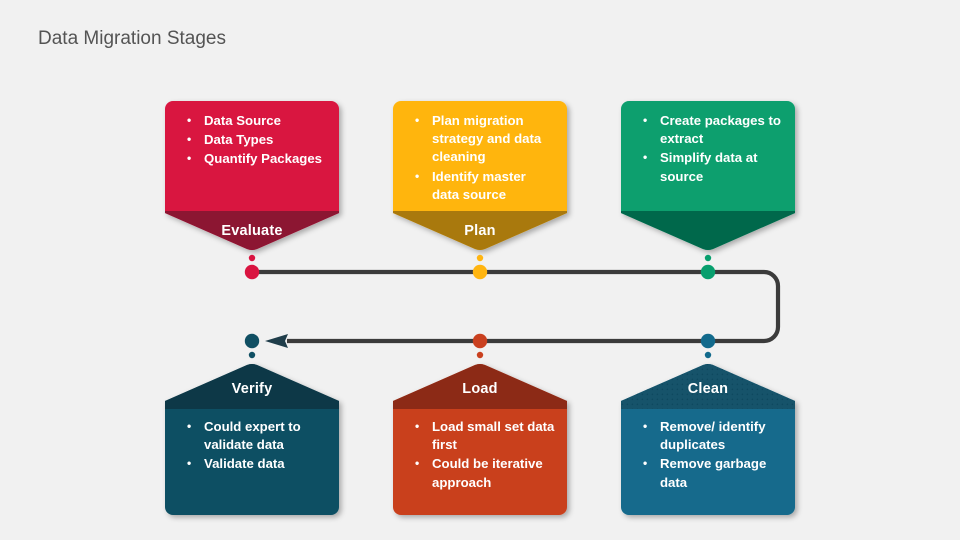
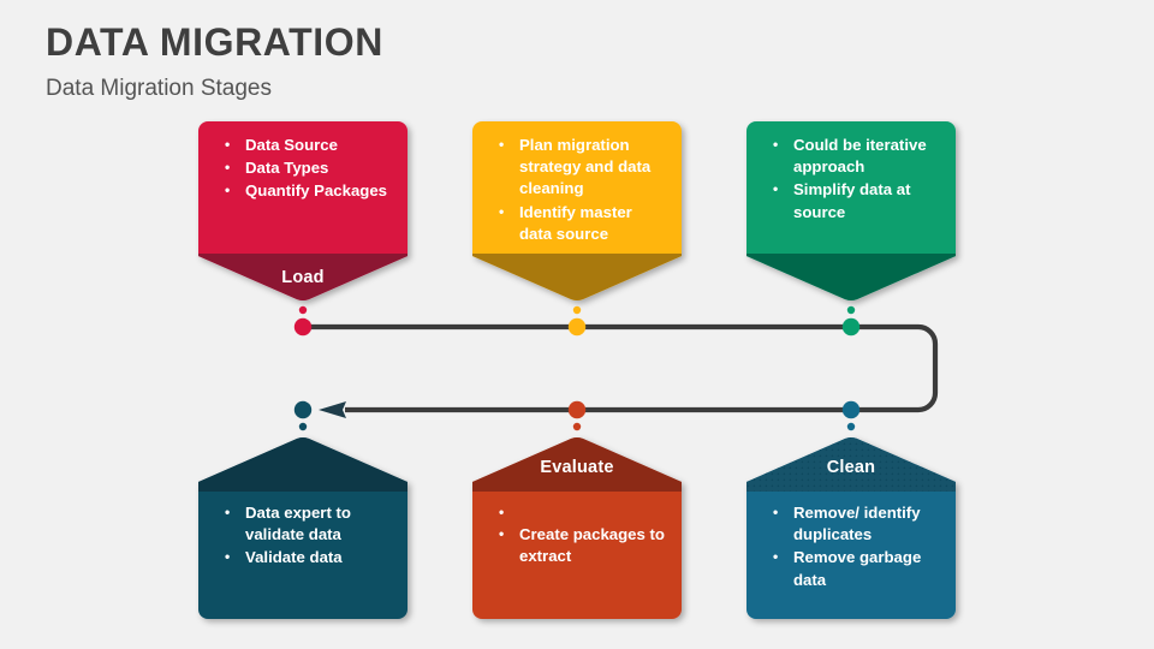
+ DATA MIGRATION
  Data Migration Stages
  •
  Data Source
  •
  Data Types
  •
  Quantify Packages
- Evaluate
+ Load
  •
  Plan migration strategy and data cleaning
  •
  Identify master data source
- Plan
  •
- Create packages to extract
+ Could be iterative approach
  •
  Simplify data at source
- Verify
  •
- Could expert to validate data
+ Data expert to validate data
  •
  Validate data
- Load
+ Evaluate
  •
- Load small set data first
  •
- Could be iterative approach
+ Create packages to extract
  Clean
  •
  Remove/ identify duplicates
  •
  Remove garbage data
